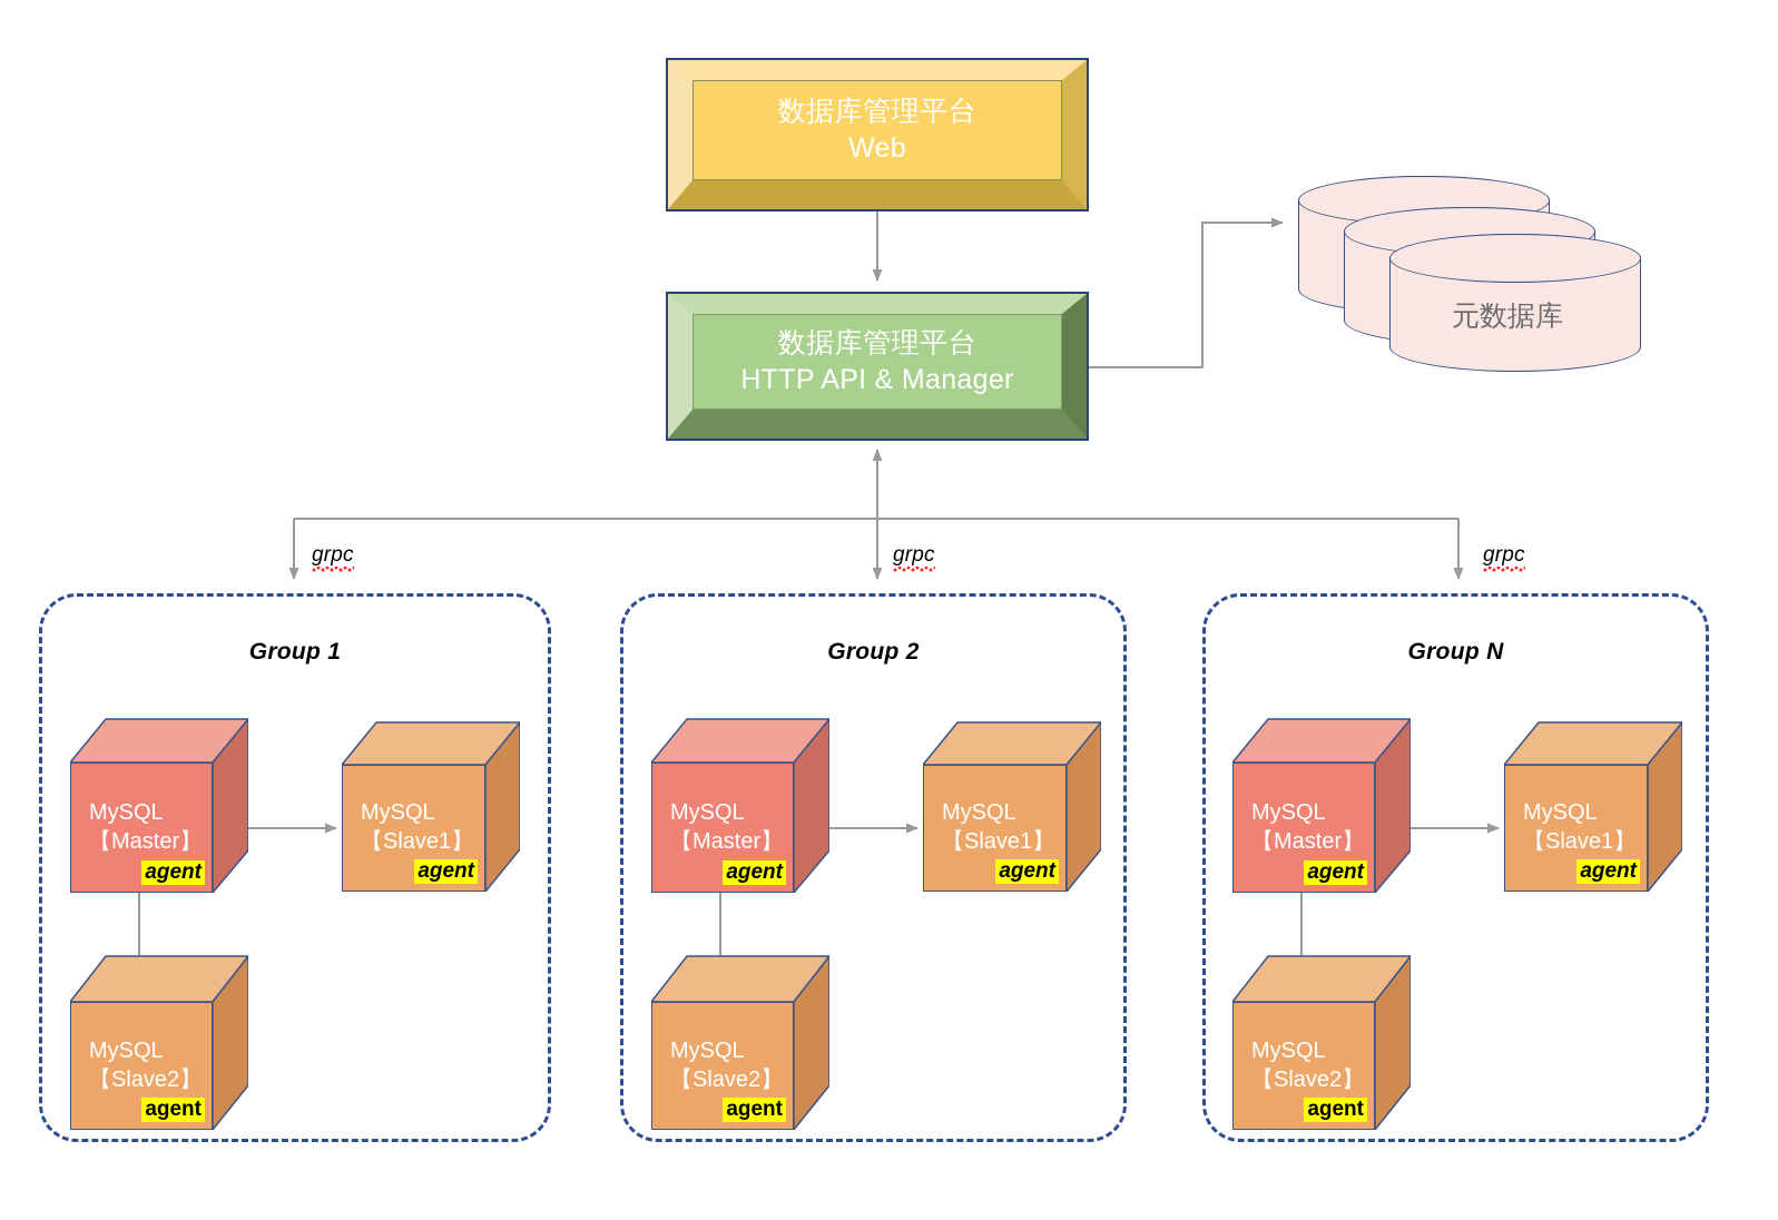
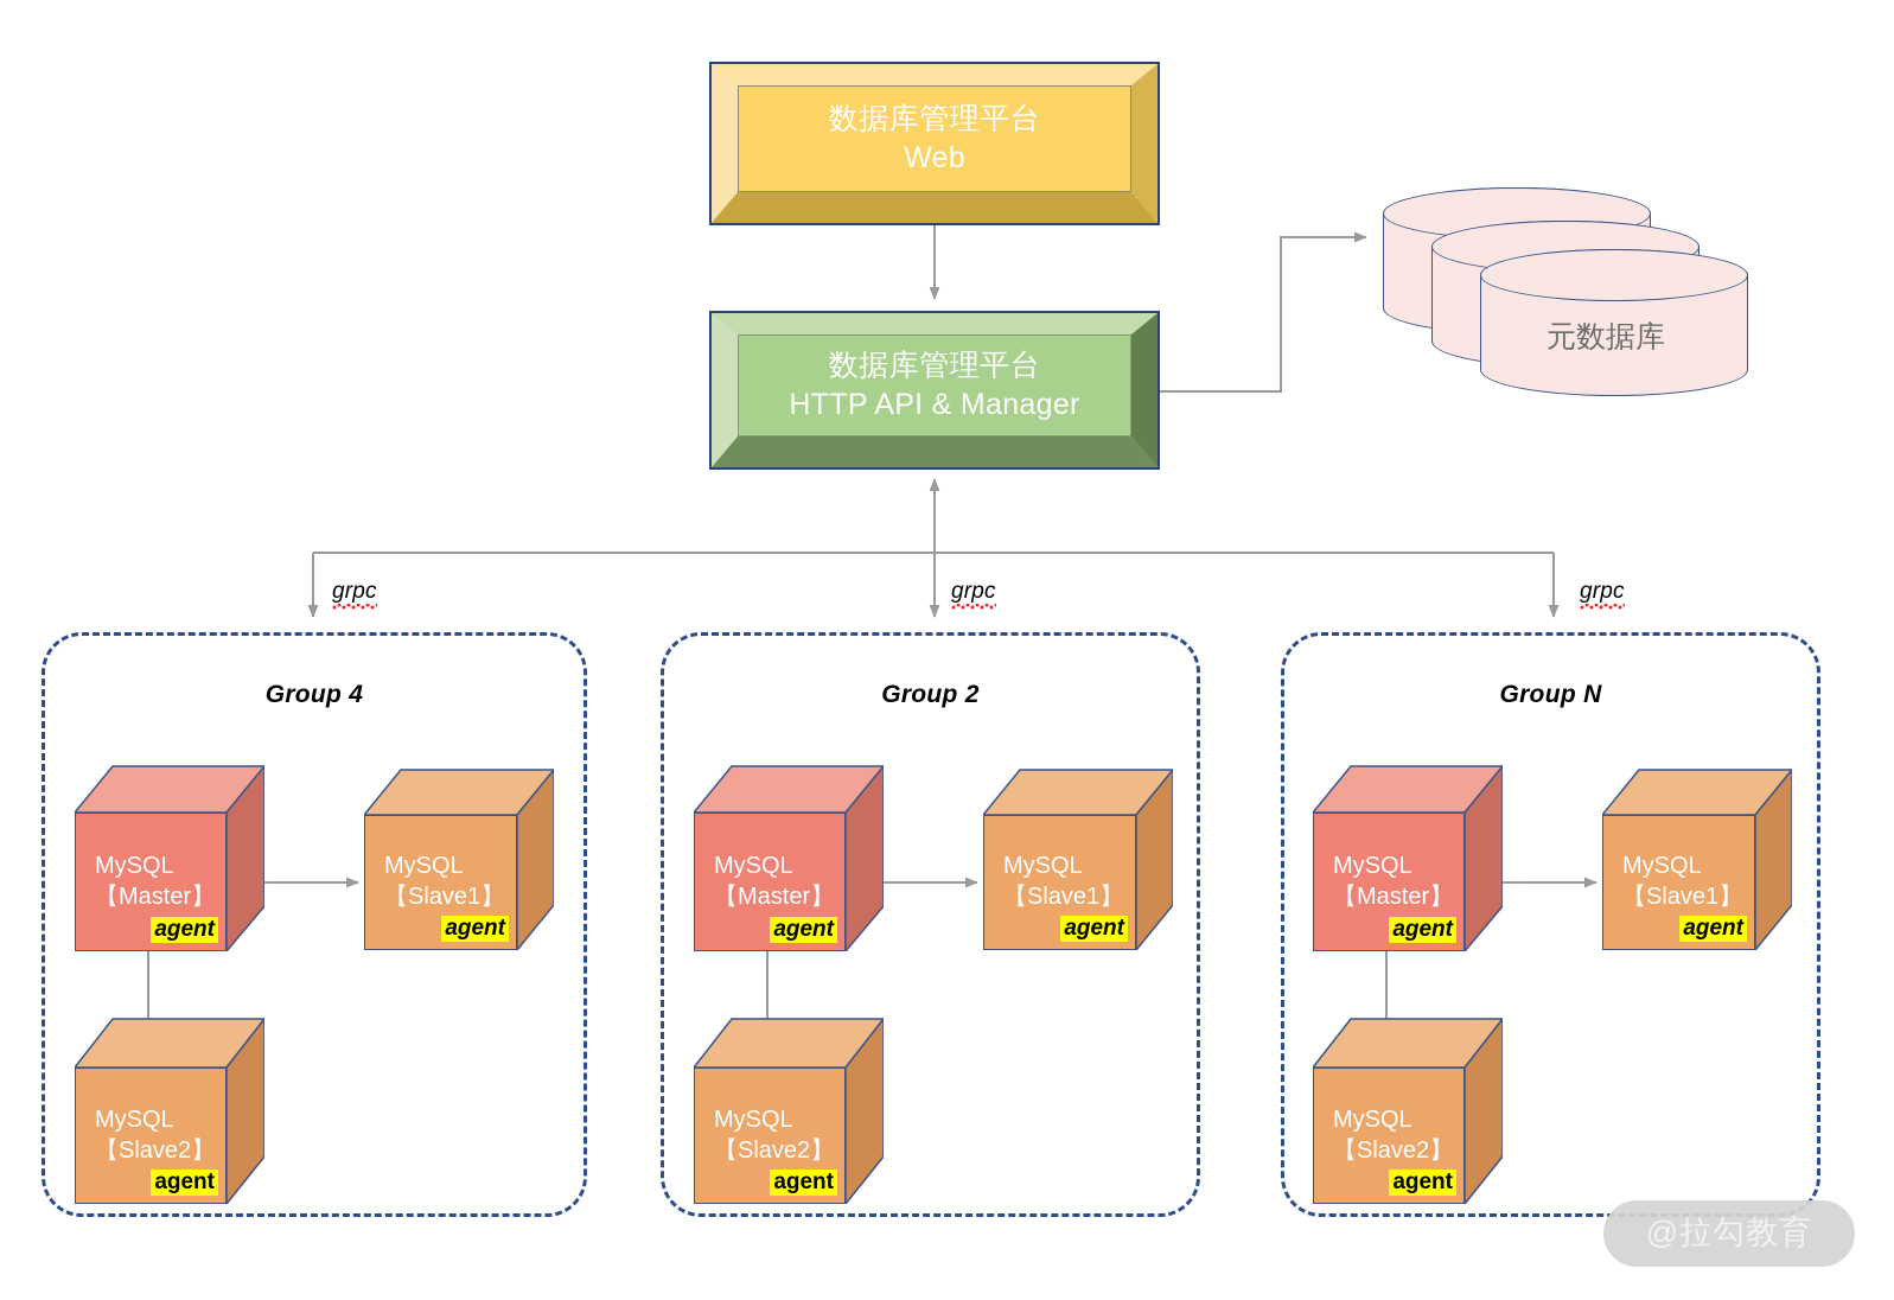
  数据库管理平台
  Web
  数据库管理平台
  HTTP API & Manager
  元数据库
  grpc
  grpc
  grpc
- Group 1
+ Group 4
  MySQL
  【Master】
  agent
  MySQL
  【Slave1】
  agent
  MySQL
  【Slave2】
  agent
  Group 2
  MySQL
  【Master】
  agent
  MySQL
  【Slave1】
  agent
  MySQL
  【Slave2】
  agent
  Group N
  MySQL
  【Master】
  agent
  MySQL
  【Slave1】
  agent
  MySQL
  【Slave2】
  agent
+ @拉勾教育
